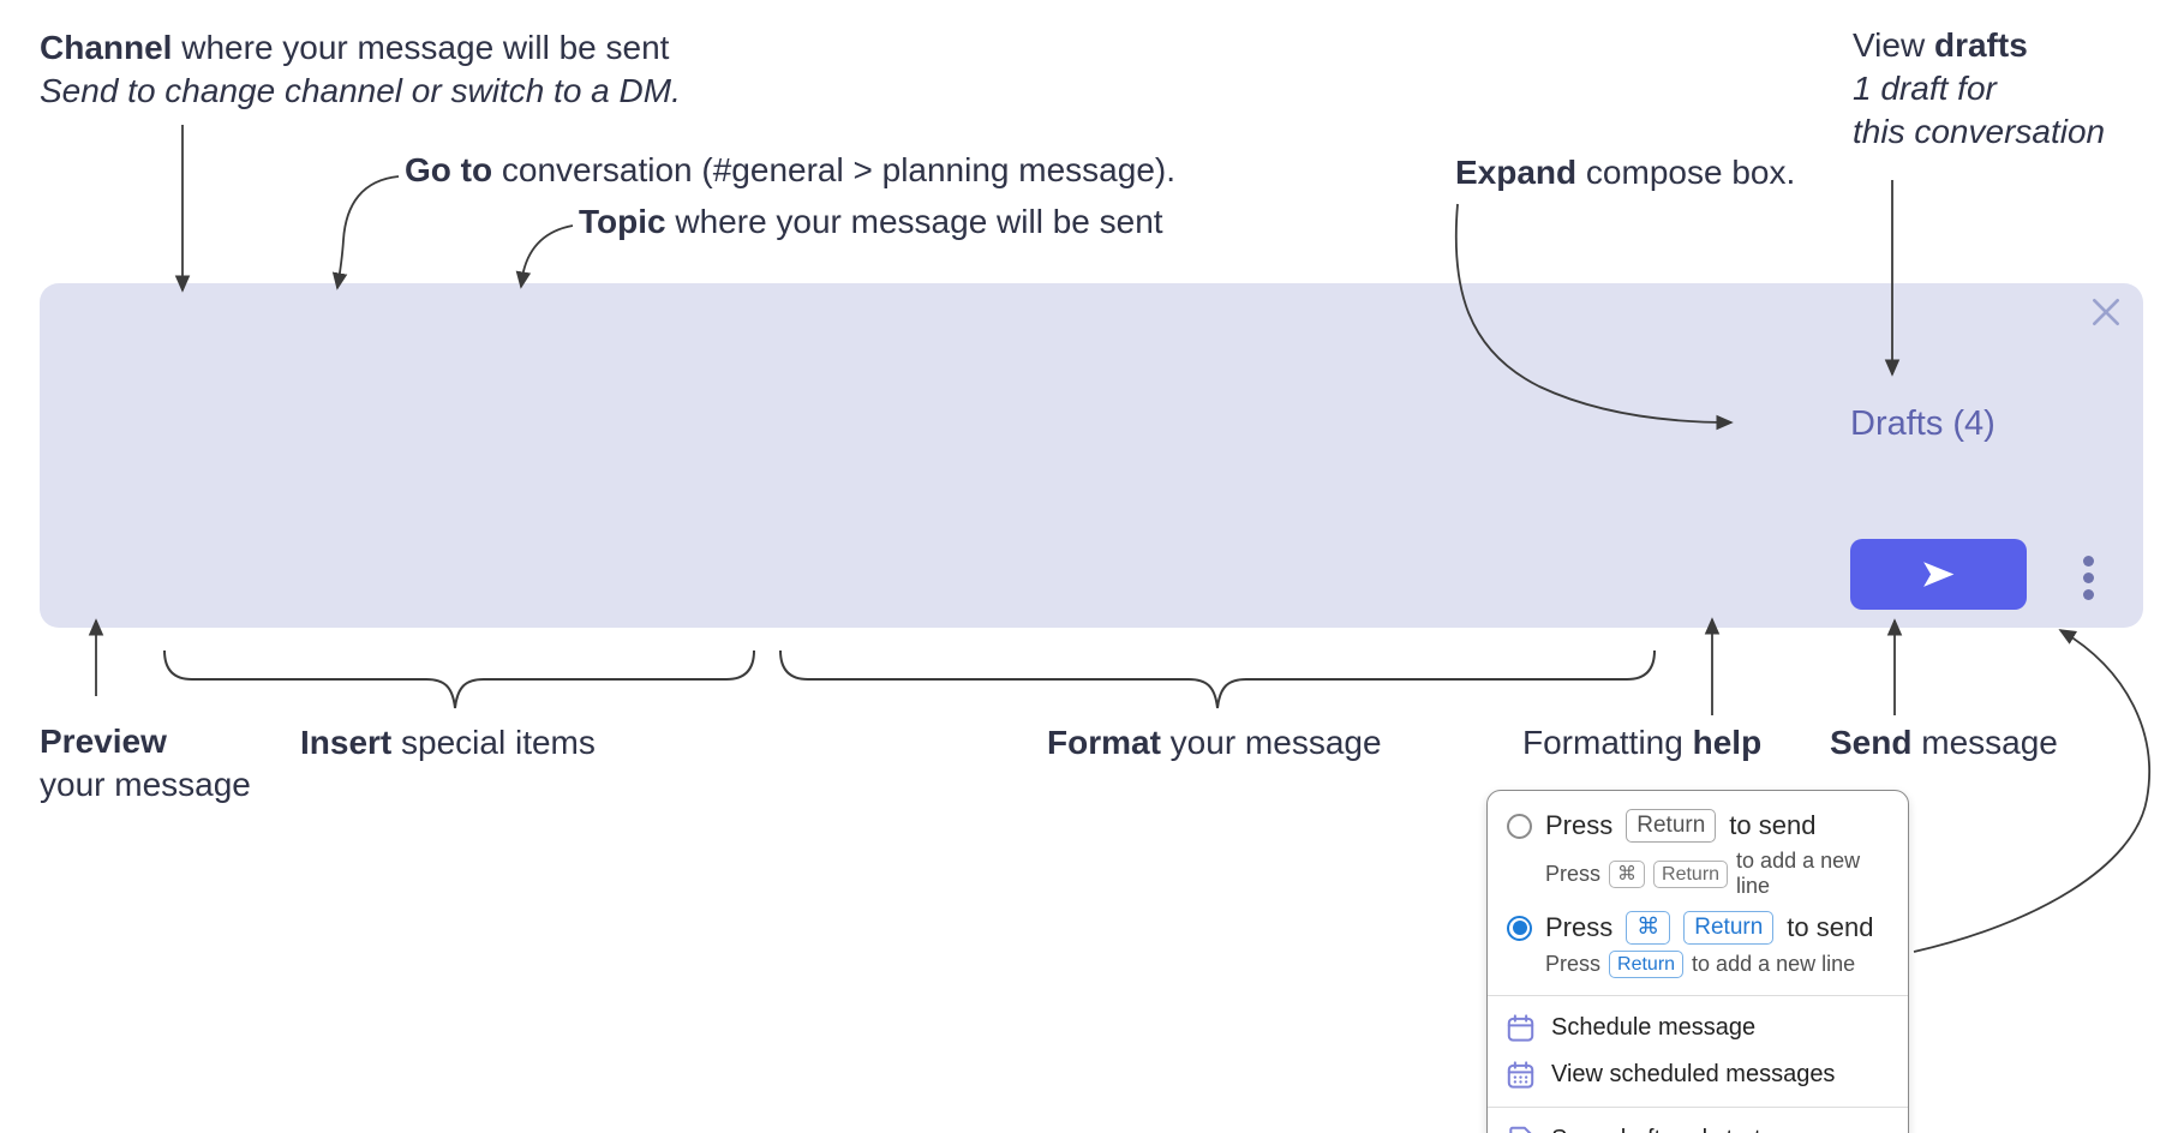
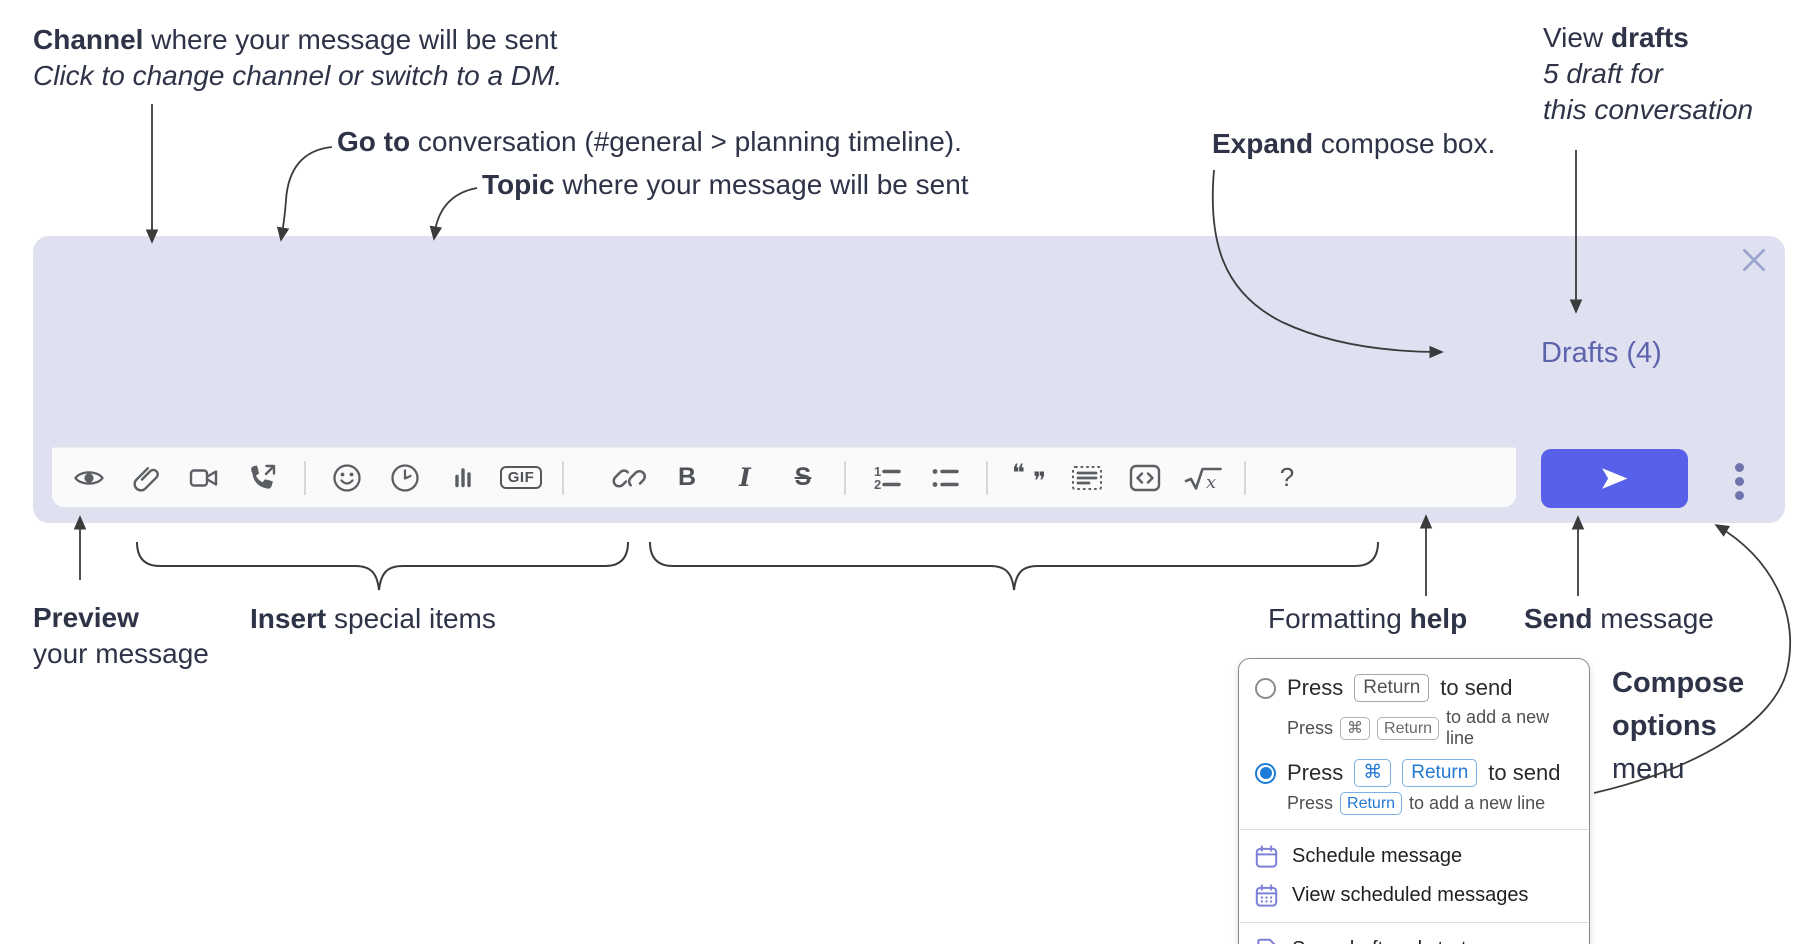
  Channel where your message will be sent
- Send to change channel or switch to a DM.
+ Click to change channel or switch to a DM.
- Go to conversation (#general > planning message).
+ Go to conversation (#general > planning timeline).
  Topic where your message will be sent
  Expand compose box.
  View drafts
- 1 draft for
+ 5 draft for
  this conversation
  Preview
  your message
  Insert special items
- Format your message
  Formatting help
  Send message
+ Compose
+ options
+ menu
+ GIF
+ B
+ I
+ S
+ 1
+ 2
+ ❝
+ ❞
+ x
+ ?
  Drafts (4)
  Press
  Return
  to send
  Press
  ⌘
  Return
  to add a new line
  Press
  ⌘
  Return
  to send
  Press
  Return
  to add a new line
  Schedule message
  View scheduled messages
